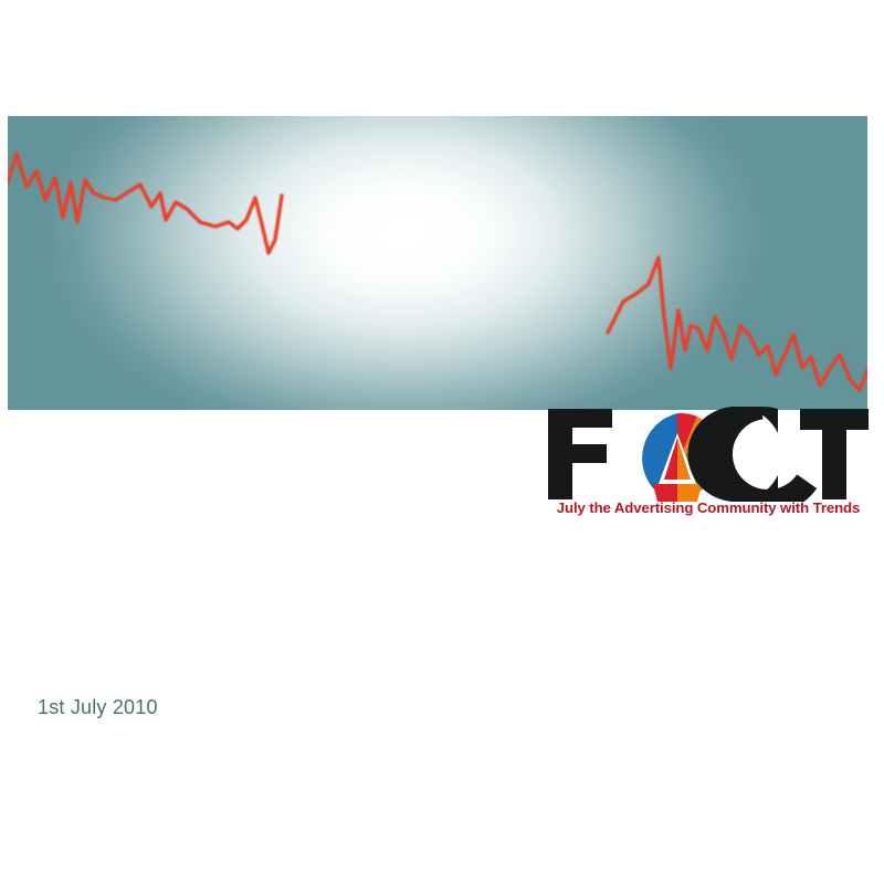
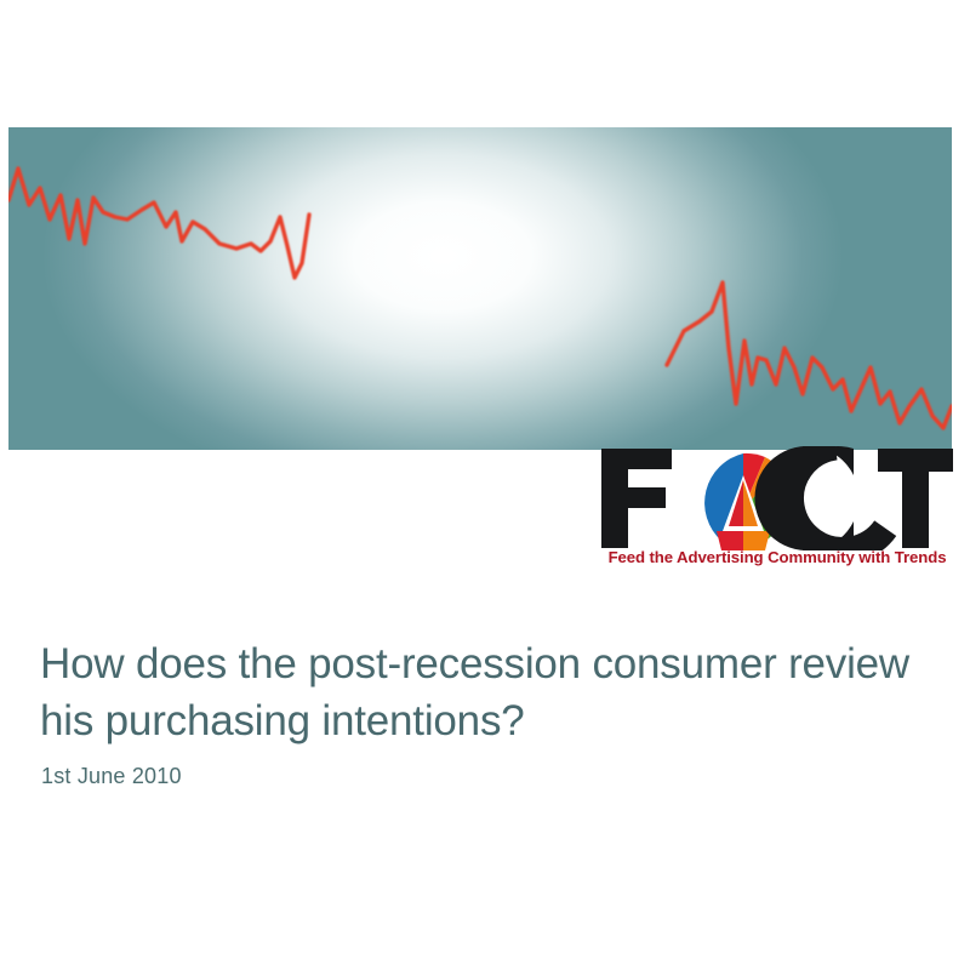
- July the Advertising Community with Trends
+ Feed the Advertising Community with Trends
+ How does the post-recession consumer review his purchasing intentions?
- 1st July 2010
+ 1st June 2010
